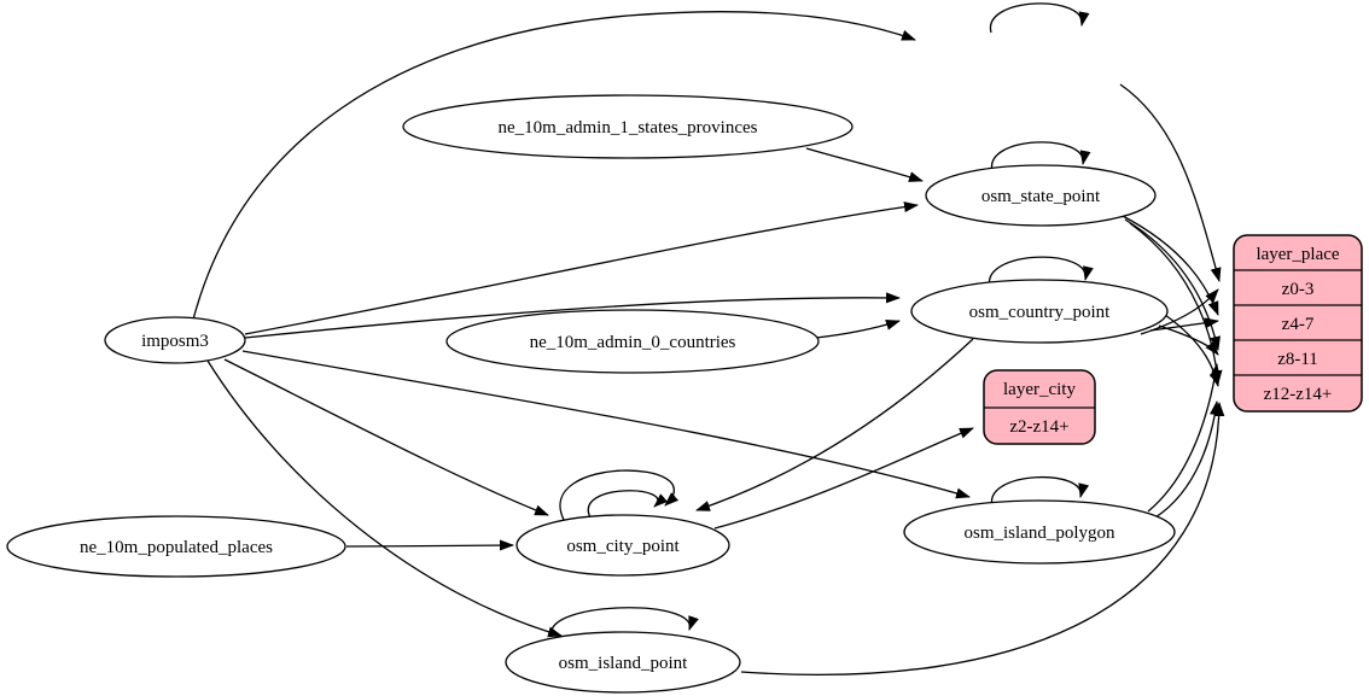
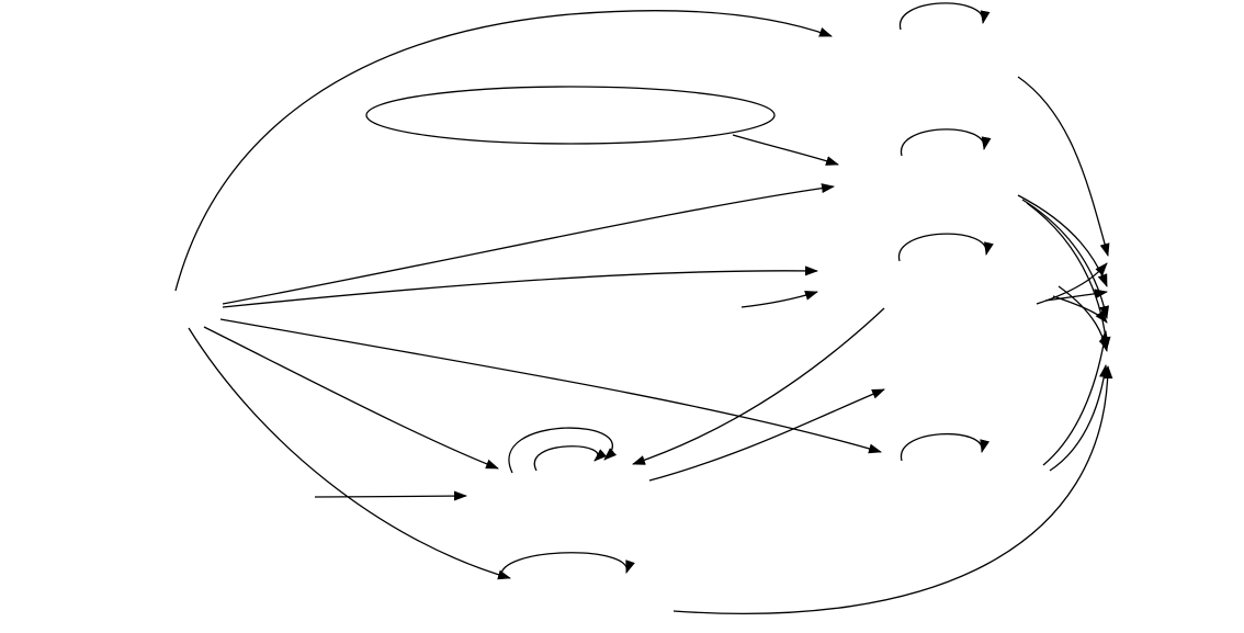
- imposm3
- ne_10m_admin_1_states_provinces
- ne_10m_admin_0_countries
- ne_10m_populated_places
- osm_state_point
- osm_country_point
- osm_city_point
- osm_island_polygon
- osm_island_point
- layer_city
- z2-z14+
- layer_place
- z0-3
- z4-7
- z8-11
- z12-z14+
